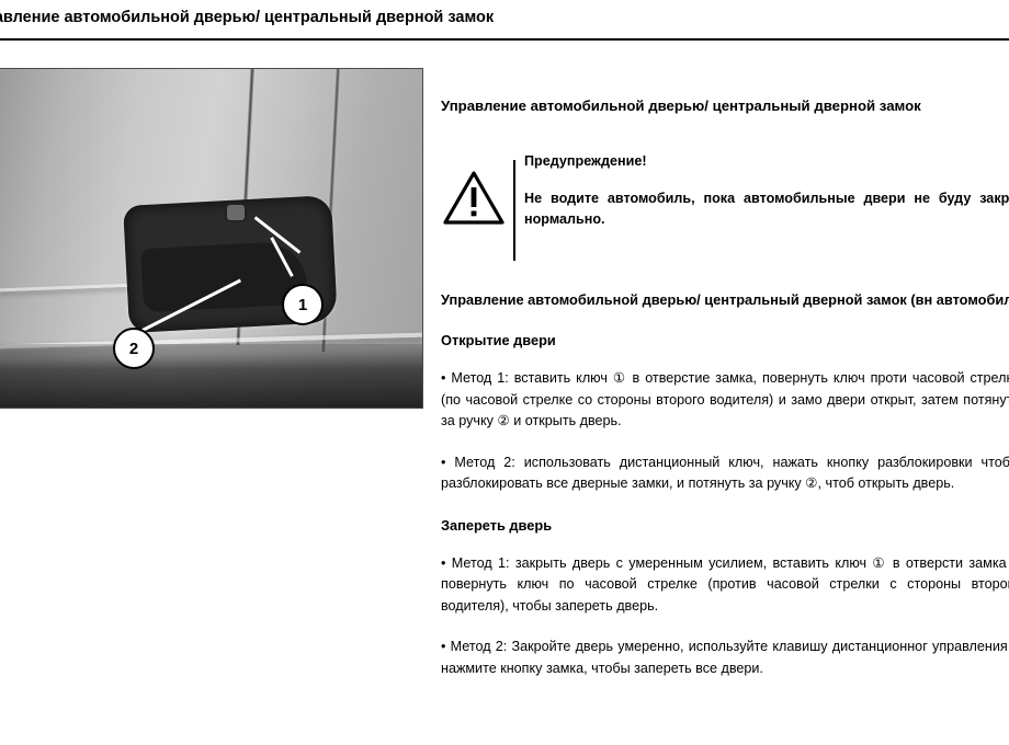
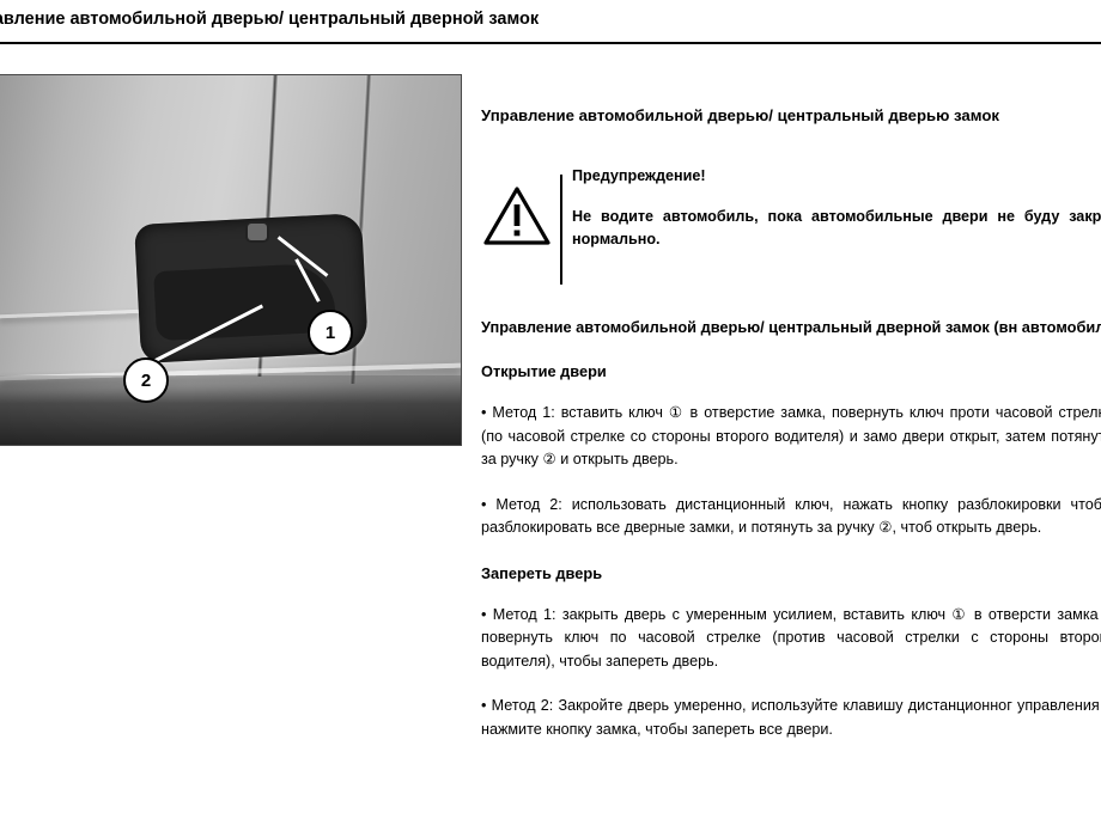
  вление автомобильной дверью/ центральный дверной замок
  1
  2
- Управление автомобильной дверью/ центральный дверной замок
+ Управление автомобильной дверью/ центральный дверью замок
  Предупреждение!
  Не водите автомобиль, пока автомобильные двери не буду закр нормально.
  Управление автомобильной дверью/ центральный дверной замок (вн автомобил
  Открытие двери
  • Метод 1: вставить ключ ① в отверстие замка, повернуть ключ проти часовой стрел (по часовой стрелке со стороны второго водителя) и замо двери открыт, затем потяну за ручку ② и открыть дверь.
  • Метод 2: использовать дистанционный ключ, нажать кнопку разблокировки чтоб разблокировать все дверные замки, и потянуть за ручку ②, чтоб открыть дверь.
  Запереть дверь
  • Метод 1: закрыть дверь с умеренным усилием, вставить ключ ① в отверсти замка повернуть ключ по часовой стрелке (против часовой стрелки с стороны второ водителя), чтобы запереть дверь.
  • Метод 2: Закройте дверь умеренно, используйте клавишу дистанционног управления нажмите кнопку замка, чтобы запереть все двери.
